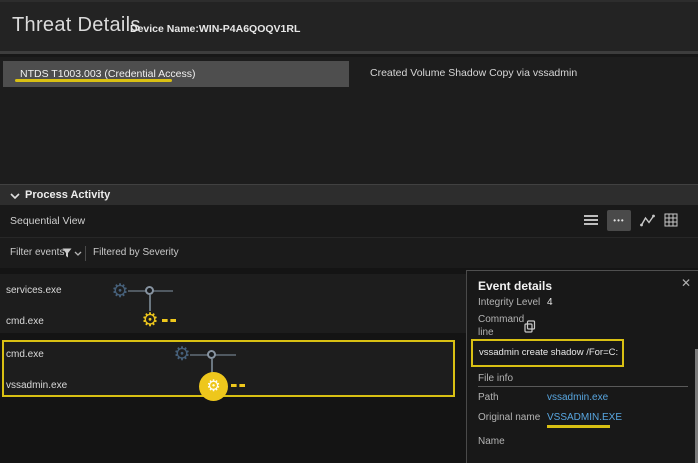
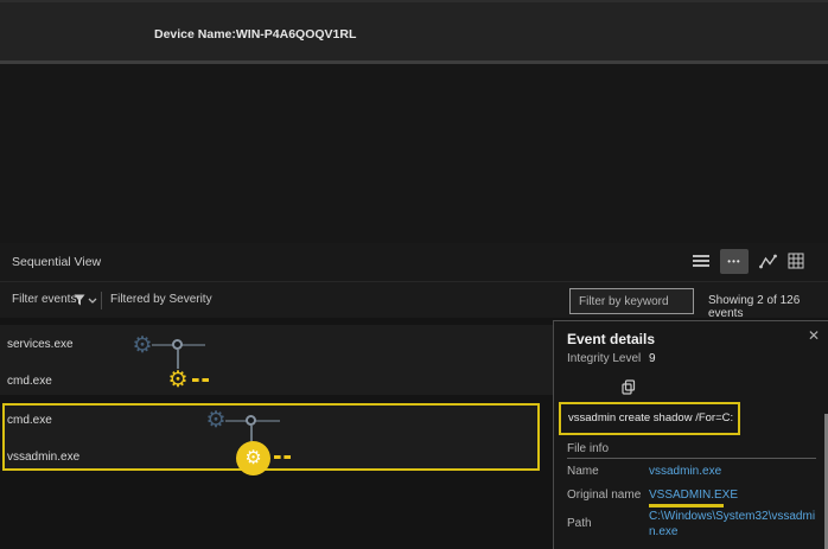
- Threat Details
  Device Name:WIN-P4A6QOQV1RL
- NTDS T1003.003 (Credential Access)
- Created Volume Shadow Copy via vssadmin
- Process Activity
  Sequential View
  •••
  Filter events
  Filtered by Severity
+ Filter by keyword
+ Showing 2 of 126 events
  services.exe
  cmd.exe
  ⚙
  ⚙
  cmd.exe
  vssadmin.exe
  ⚙
  ⚙
  Event details
  ✕
  Integrity Level
- 4
+ 9
- Command line
  vssadmin create shadow /For=C:
  File info
- Path
+ Name
  vssadmin.exe
  Original name
  VSSADMIN.EXE
- Name
+ Path
+ C:\Windows\System32\vssadmin.exe
